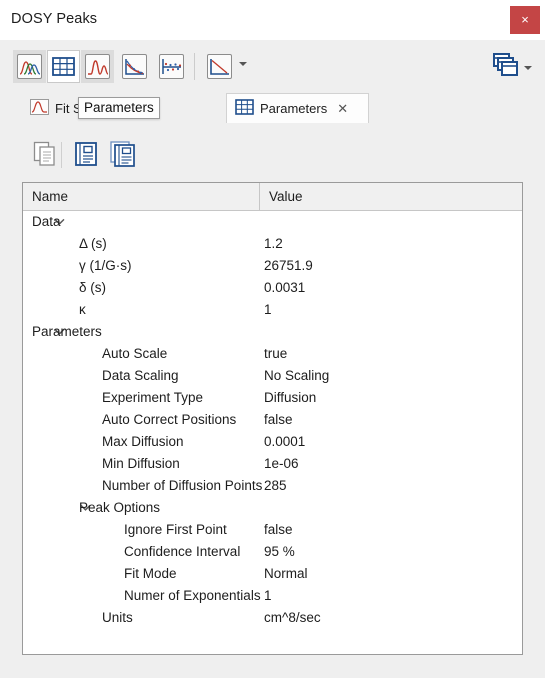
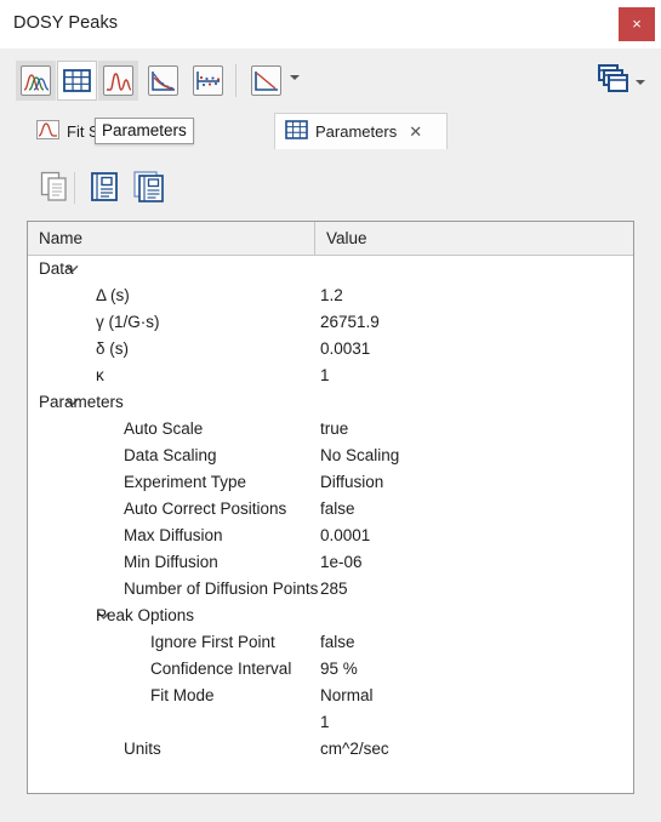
  DOSY Peaks
  ×
  Parameters
  ✕
  Parameters
  Name
  Value
  Data
  Δ (s)
  1.2
  γ (1/G·s)
  26751.9
  δ (s)
  0.0031
  κ
  1
  Parameters
  Auto Scale
  true
  Data Scaling
  No Scaling
  Experiment Type
  Diffusion
  Auto Correct Positions
  false
  Max Diffusion
  0.0001
  Min Diffusion
  1e-06
  Number of Diffusion Points
  285
  Peak Options
  Ignore First Point
  false
  Confidence Interval
  95 %
  Fit Mode
  Normal
- Numer of Exponentials
  1
  Units
- cm^8/sec
+ cm^2/sec
